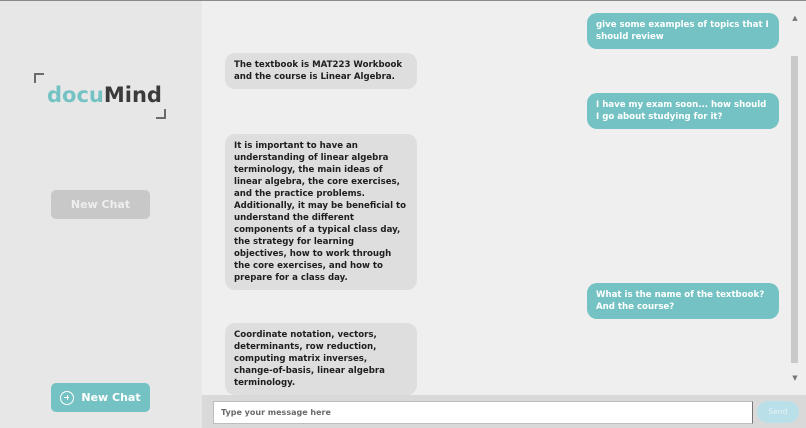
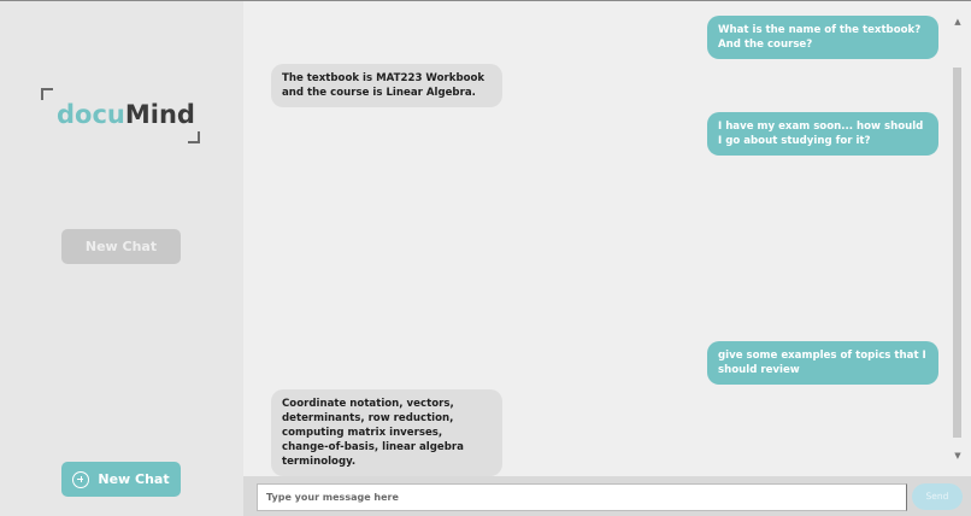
  docuMind
  New Chat
  New Chat
- give some examples of topics that I should review
+ What is the name of the textbook? And the course?
  The textbook is MAT223 Workbook and the course is Linear Algebra.
  I have my exam soon... how should I go about studying for it?
- It is important to have an understanding of linear algebra terminology, the main ideas of linear algebra, the core exercises, and the practice problems. Additionally, it may be beneficial to understand the different components of a typical class day, the strategy for learning objectives, how to work through the core exercises, and how to prepare for a class day.
- What is the name of the textbook? And the course?
+ give some examples of topics that I should review
  Coordinate notation, vectors, determinants, row reduction, computing matrix inverses, change-of-basis, linear algebra terminology.
  ▲
  ▼
  Type your message here
  Send
